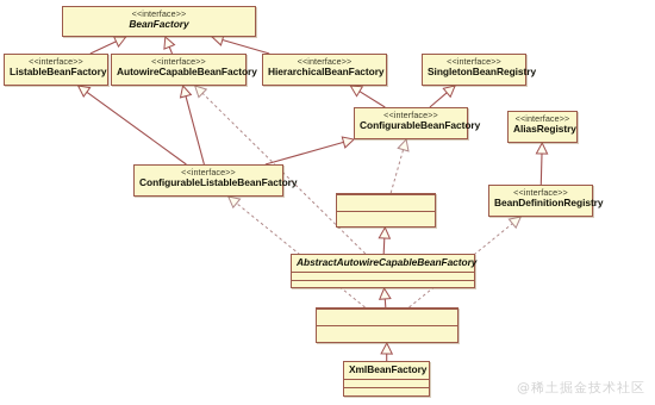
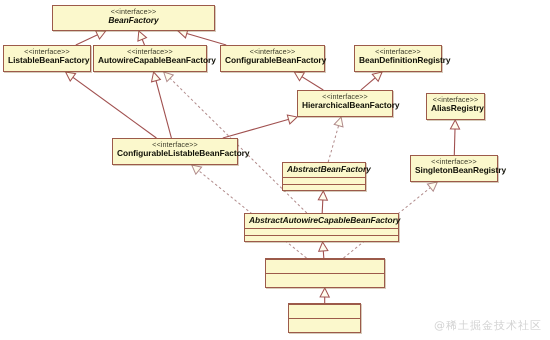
  <<interface>>
  BeanFactory
  <<interface>>
  ListableBeanFactory
  <<interface>>
  AutowireCapableBeanFactory
  <<interface>>
- HierarchicalBeanFactory
+ ConfigurableBeanFactory
  <<interface>>
- SingletonBeanRegistry
+ BeanDefinitionRegistry
  <<interface>>
- ConfigurableBeanFactory
+ HierarchicalBeanFactory
  <<interface>>
  AliasRegistry
  <<interface>>
  ConfigurableListableBeanFactory
  <<interface>>
- BeanDefinitionRegistry
+ SingletonBeanRegistry
+ AbstractBeanFactory
  AbstractAutowireCapableBeanFactory
- XmlBeanFactory
  @稀土掘金技术社区
